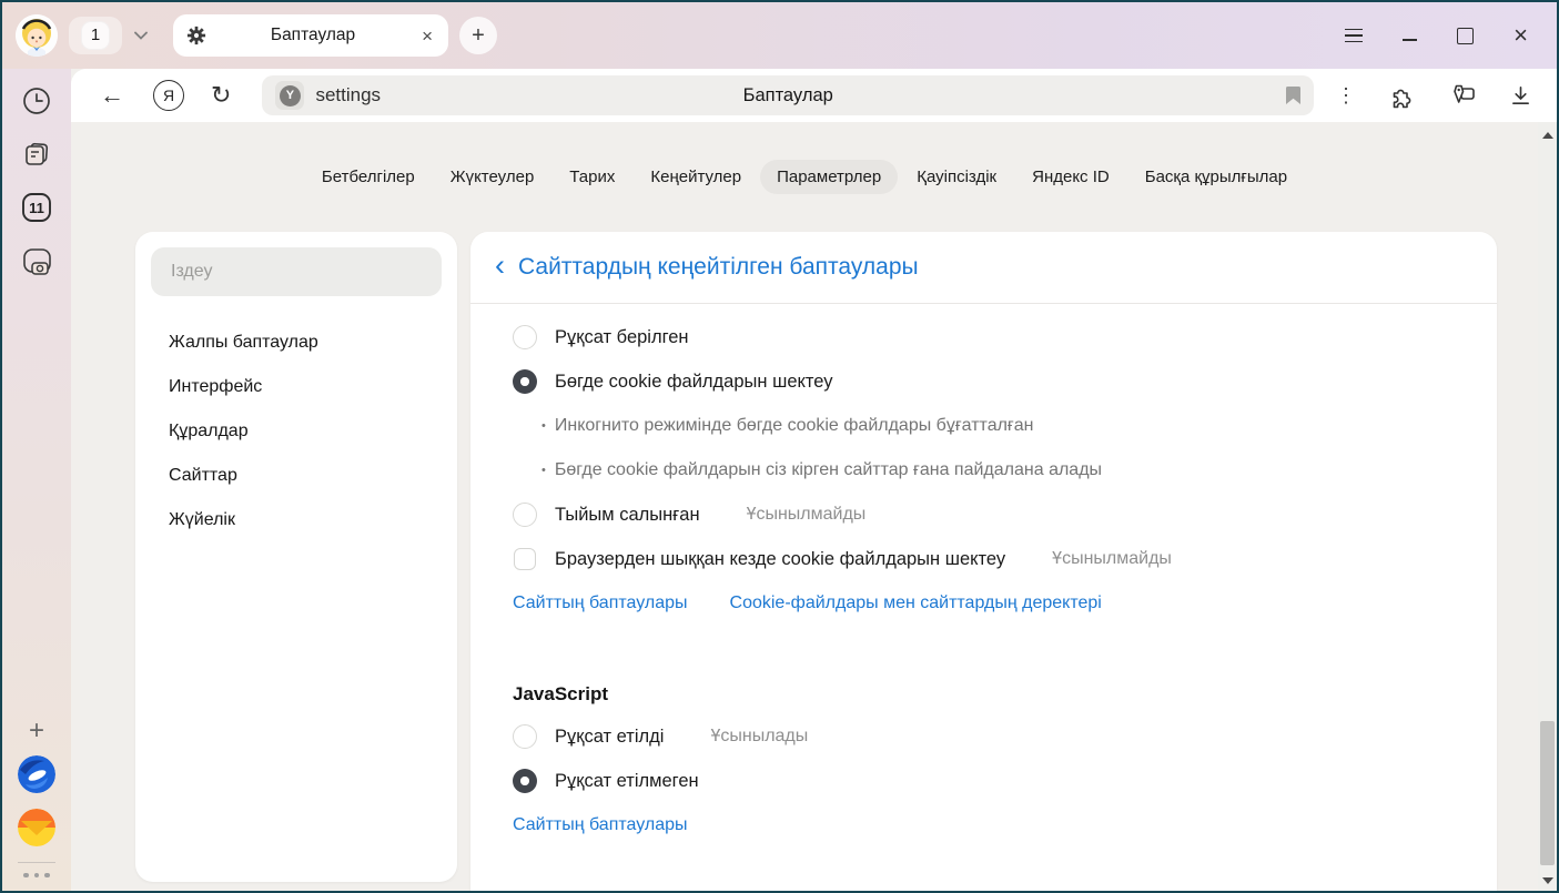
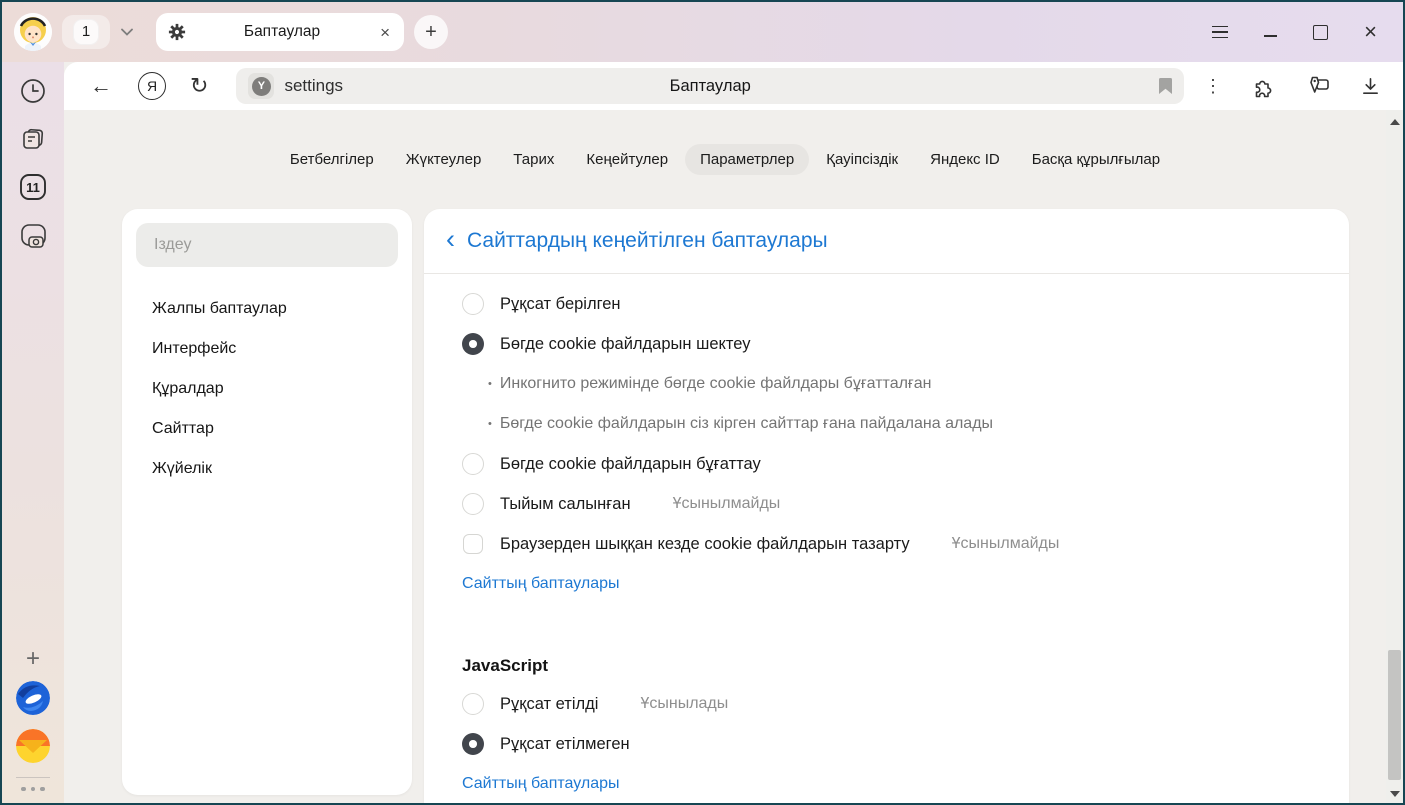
  1
  Баптаулар
  ×
  +
  ×
  11
  +
  ←
  Я
  ↻
  Y
  settings
  Баптаулар
  ⋮
  Бетбелгілер
  Жүктеулер
  Тарих
  Кеңейтулер
  Параметрлер
  Қауіпсіздік
  Яндекс ID
  Басқа құрылғылар
  Іздеу
  Жалпы баптаулар
  Интерфейс
  Құралдар
  Сайттар
  Жүйелік
  ‹
  Сайттардың кеңейтілген баптаулары
  Рұқсат берілген
  Бөгде cookie файлдарын шектеу
  •
  Инкогнито режимінде бөгде cookie файлдары бұғатталған
  •
  Бөгде cookie файлдарын сіз кірген сайттар ғана пайдалана алады
+ Бөгде cookie файлдарын бұғаттау
  Тыйым салынған
  Ұсынылмайды
- Браузерден шыққан кезде cookie файлдарын шектеу
+ Браузерден шыққан кезде cookie файлдарын тазарту
  Ұсынылмайды
  Сайттың баптаулары
- Cookie-файлдары мен сайттардың деректері
  JavaScript
  Рұқсат етілді
  Ұсынылады
  Рұқсат етілмеген
  Сайттың баптаулары
